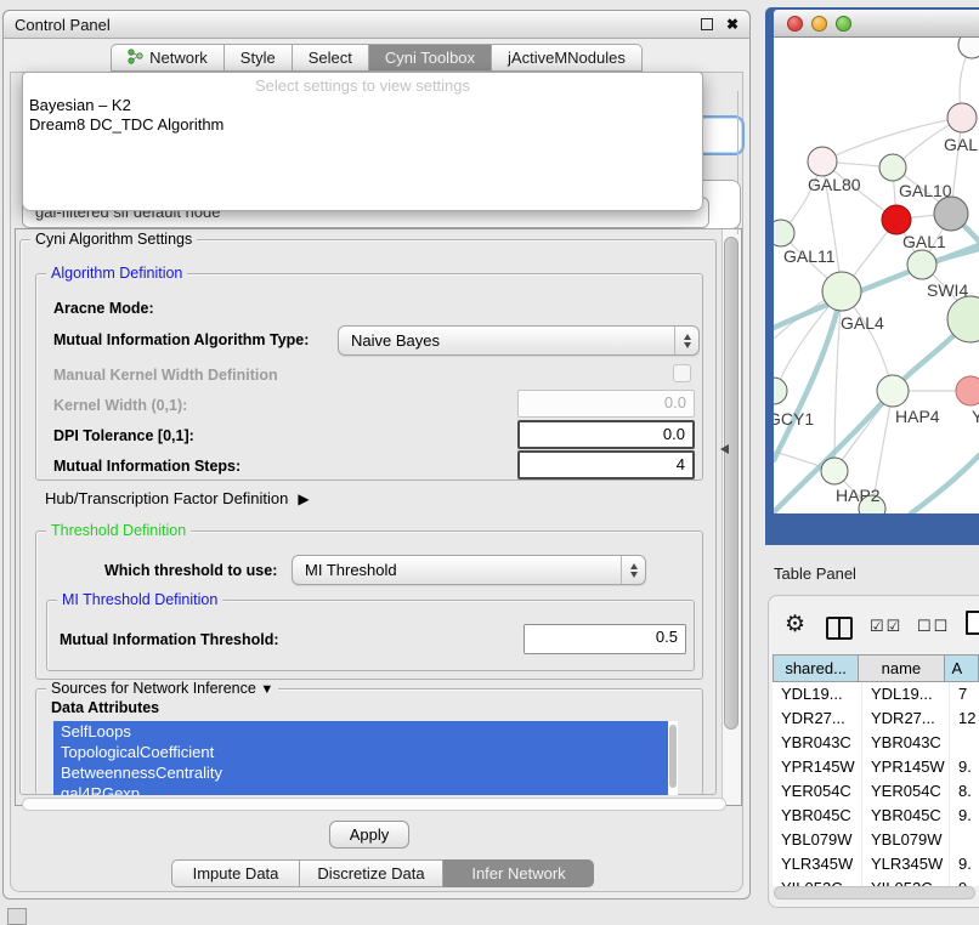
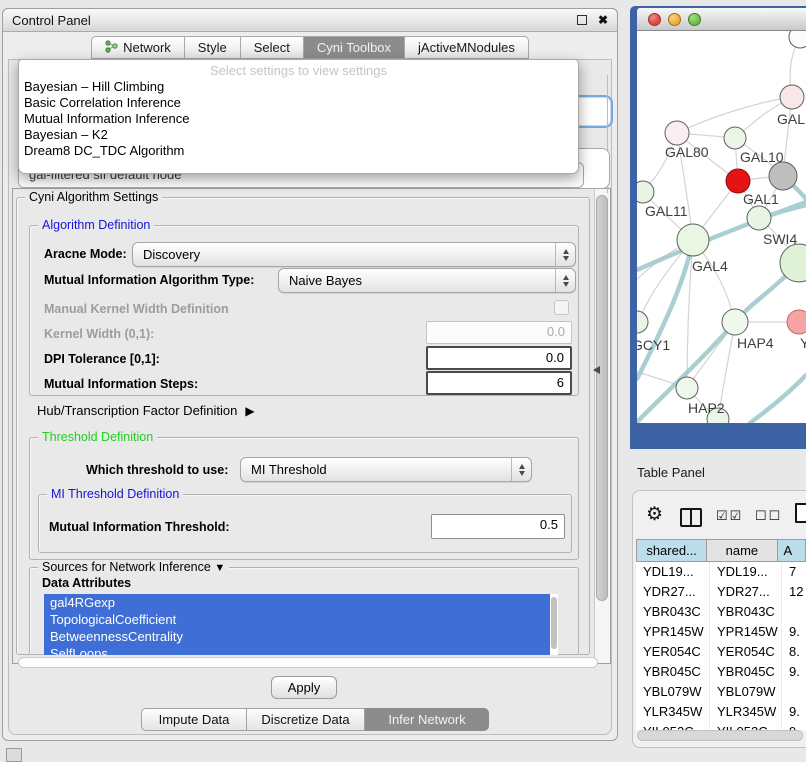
  Control Panel
  ✖
  Network
  Style
  Select
  Cyni Toolbox
  jActiveMNodules
  gal-filtered sif default node
  Select settings to view settings
+ Bayesian – Hill Climbing
+ Basic Correlation Inference
+ Mutual Information Inference
  Bayesian – K2
  Dream8 DC_TDC Algorithm
  Cyni Algorithm Settings
  Algorithm Definition
  Aracne Mode:
+ Discovery
  Mutual Information Algorithm Type:
  Naive Bayes
  Manual Kernel Width Definition
  Kernel Width (0,1):
  0.0
  DPI Tolerance [0,1]:
  0.0
  Mutual Information Steps:
- 4
+ 6
  Hub/Transcription Factor Definition
  ▶
  Threshold Definition
  Which threshold to use:
  MI Threshold
  MI Threshold Definition
  Mutual Information Threshold:
  0.5
  Sources for Network Inference ▼
  Data Attributes
- SelfLoops
+ gal4RGexp
  TopologicalCoefficient
  BetweennessCentrality
- gal4RGexp
+ SelfLoops
  Apply
  Impute Data
  Discretize Data
  Infer Network
  GAL
  GAL80
  GAL10
  GAL1
  GAL11
  SWI4
  GAL4
  GCY1
  HAP4
  Y
  HAP2
  Table Panel
  ⚙
  ☑☑
  ☐☐
  shared...
  name
  A
  YDL19...
  YDL19...
  7
  YDR27...
  YDR27...
  12
  YBR043C
  YBR043C
  YPR145W
  YPR145W
  9.
  YER054C
  YER054C
  8.
  YBR045C
  YBR045C
  9.
  YBL079W
  YBL079W
  YLR345W
  YLR345W
  9.
